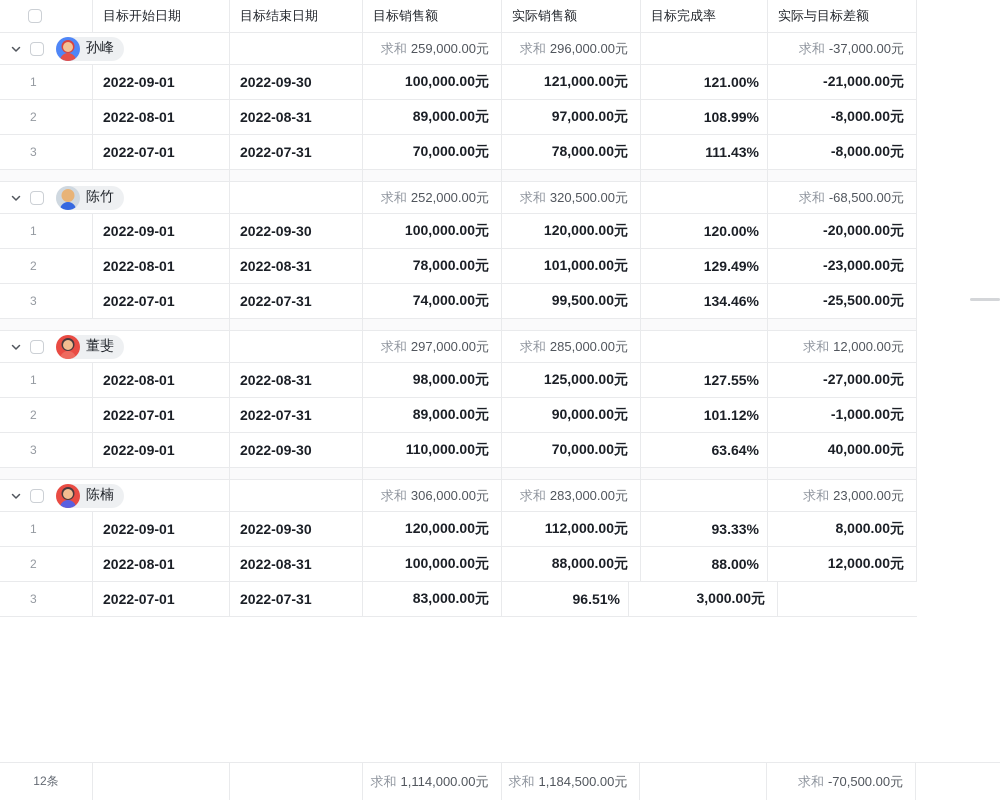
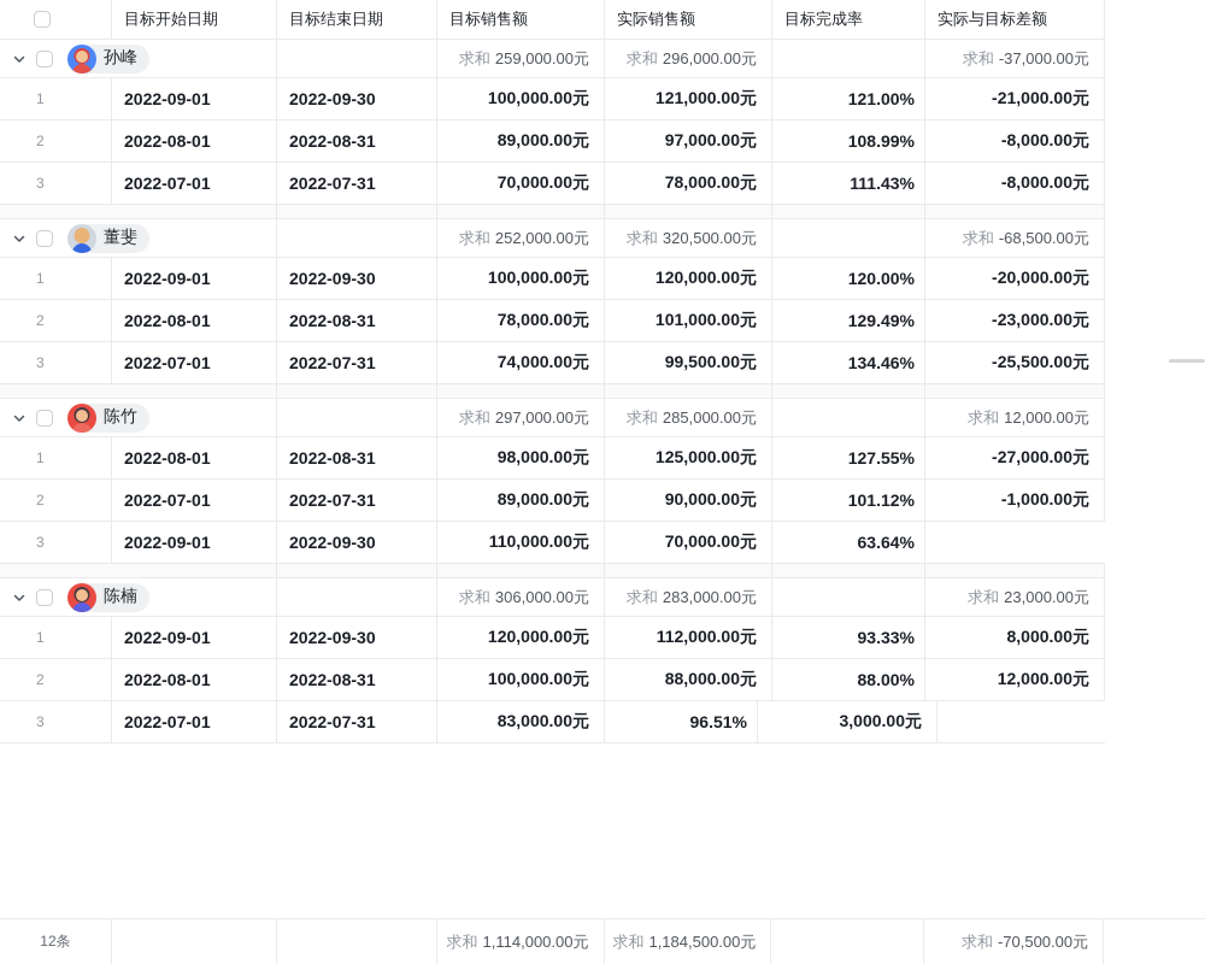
  目标开始日期
  目标结束日期
  目标销售额
  实际销售额
  目标完成率
  实际与目标差额
  孙峰
  求和
  259,000.00元
  求和
  296,000.00元
  求和
  -37,000.00元
  1
  2022-09-01
  2022-09-30
  100,000.00元
  121,000.00元
  121.00%
  -21,000.00元
  2
  2022-08-01
  2022-08-31
  89,000.00元
  97,000.00元
  108.99%
  -8,000.00元
  3
  2022-07-01
  2022-07-31
  70,000.00元
  78,000.00元
  111.43%
  -8,000.00元
- 陈竹
+ 董斐
  求和
  252,000.00元
  求和
  320,500.00元
  求和
  -68,500.00元
  1
  2022-09-01
  2022-09-30
  100,000.00元
  120,000.00元
  120.00%
  -20,000.00元
  2
  2022-08-01
  2022-08-31
  78,000.00元
  101,000.00元
  129.49%
  -23,000.00元
  3
  2022-07-01
  2022-07-31
  74,000.00元
  99,500.00元
  134.46%
  -25,500.00元
- 董斐
+ 陈竹
  求和
  297,000.00元
  求和
  285,000.00元
  求和
  12,000.00元
  1
  2022-08-01
  2022-08-31
  98,000.00元
  125,000.00元
  127.55%
  -27,000.00元
  2
  2022-07-01
  2022-07-31
  89,000.00元
  90,000.00元
  101.12%
  -1,000.00元
  3
  2022-09-01
  2022-09-30
  110,000.00元
  70,000.00元
  63.64%
- 40,000.00元
  陈楠
  求和
  306,000.00元
  求和
  283,000.00元
  求和
  23,000.00元
  1
  2022-09-01
  2022-09-30
  120,000.00元
  112,000.00元
  93.33%
  8,000.00元
  2
  2022-08-01
  2022-08-31
  100,000.00元
  88,000.00元
  88.00%
  12,000.00元
  3
  2022-07-01
  2022-07-31
  83,000.00元
  96.51%
  3,000.00元
  12条
  求和
  1,114,000.00元
  求和
  1,184,500.00元
  求和
  -70,500.00元
